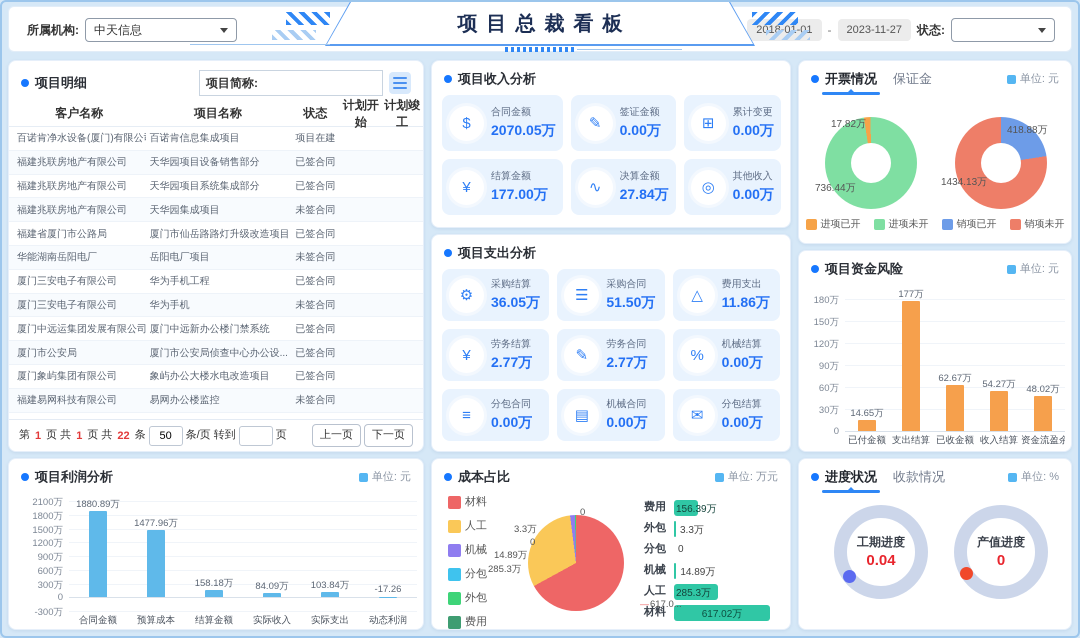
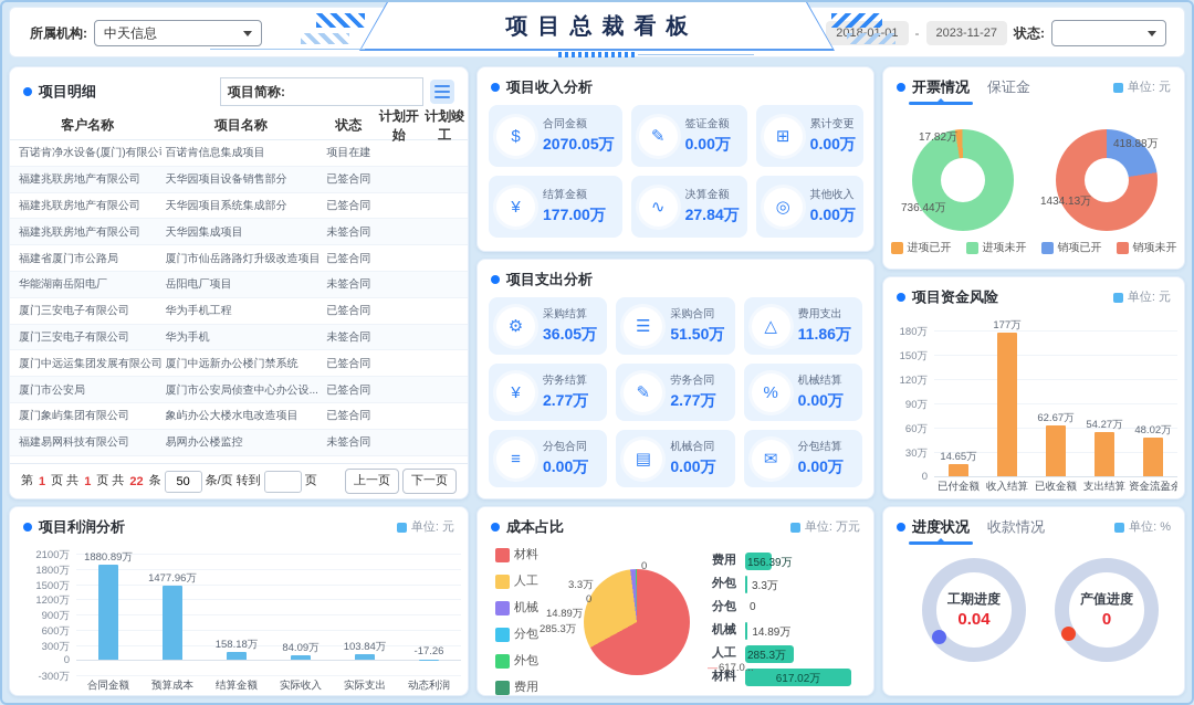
  所属机构:
  中天信息
  -
  2023-11-27
  状态:
  项目总裁看板
  项目明细
  项目简称:
  客户名称
  项目名称
  状态
  计划开始
  计划竣工
  百诺肯净水设备(厦门)有限公
  百诺肯信息集成项目
  项目在建
  福建兆联房地产有限公司
  天华园项目设备销售部分
  已签合同
  福建兆联房地产有限公司
  天华园项目系统集成部分
  已签合同
  福建兆联房地产有限公司
  天华园集成项目
  未签合同
  福建省厦门市公路局
  厦门市仙岳路路灯升级改造项目
  已签合同
  华能湖南岳阳电厂
  岳阳电厂项目
  未签合同
  厦门三安电子有限公司
  华为手机工程
  已签合同
  厦门三安电子有限公司
  华为手机
  未签合同
  厦门中远运集团发展有限公司
  厦门中远新办公楼门禁系统
  已签合同
  厦门市公安局
  厦门市公安局侦查中心办公设...
  已签合同
  厦门象屿集团有限公司
  象屿办公大楼水电改造项目
  已签合同
  福建易网科技有限公司
  易网办公楼监控
  未签合同
  第
  1
  页 共
  1
  页 共
  22
  条
  50
  条/页
  转到
  页
  上一页
  下一页
  项目利润分析
  单位: 元
  2100万
  1800万
  1500万
  1200万
  900万
  600万
  300万
  0
  -300万
  1880.89万
  合同金额
  1477.96万
  预算成本
  158.18万
  结算金额
  84.09万
  实际收入
  103.84万
  实际支出
  -17.26
  动态利润
  项目收入分析
  $
  合同金额
  2070.05万
  ✎
  签证金额
  0.00万
  ⊞
  累计变更
  0.00万
  ¥
  结算金额
  177.00万
  ∿
  决算金额
  27.84万
  ◎
  其他收入
  0.00万
  项目支出分析
  ⚙
  采购结算
  36.05万
  ☰
  采购合同
  51.50万
  △
  费用支出
  11.86万
  ¥
  劳务结算
  2.77万
  ✎
  劳务合同
  2.77万
  %
  机械结算
  0.00万
  ≡
  分包合同
  0.00万
  ▤
  机械合同
  0.00万
  ✉
  分包结算
  0.00万
  成本占比
  单位: 万元
  材料
  人工
  机械
  分包
  外包
  费用
  费用
  156.39万
  外包
  3.3万
  分包
  0
  机械
  14.89万
  人工
  285.3万
  材料
  617.02万
  617.0...
  285.3万
  14.89万
  0
  3.3万
  0
  开票情况
  保证金
  单位: 元
  进项已开
  进项未开
  销项已开
  销项未开
  17.82万
  736.44万
  418.88万
  1434.13万
  项目资金风险
  单位: 元
  180万
  150万
  120万
  90万
  60万
  30万
  0
  14.65万
  已付金额
  177万
- 支出结算
+ 收入结算
  62.67万
  已收金额
  54.27万
- 收入结算
+ 支出结算
  48.02万
  资金流盈余
  进度状况
  收款情况
  单位: %
  工期进度
  0.04
  产值进度
  0
